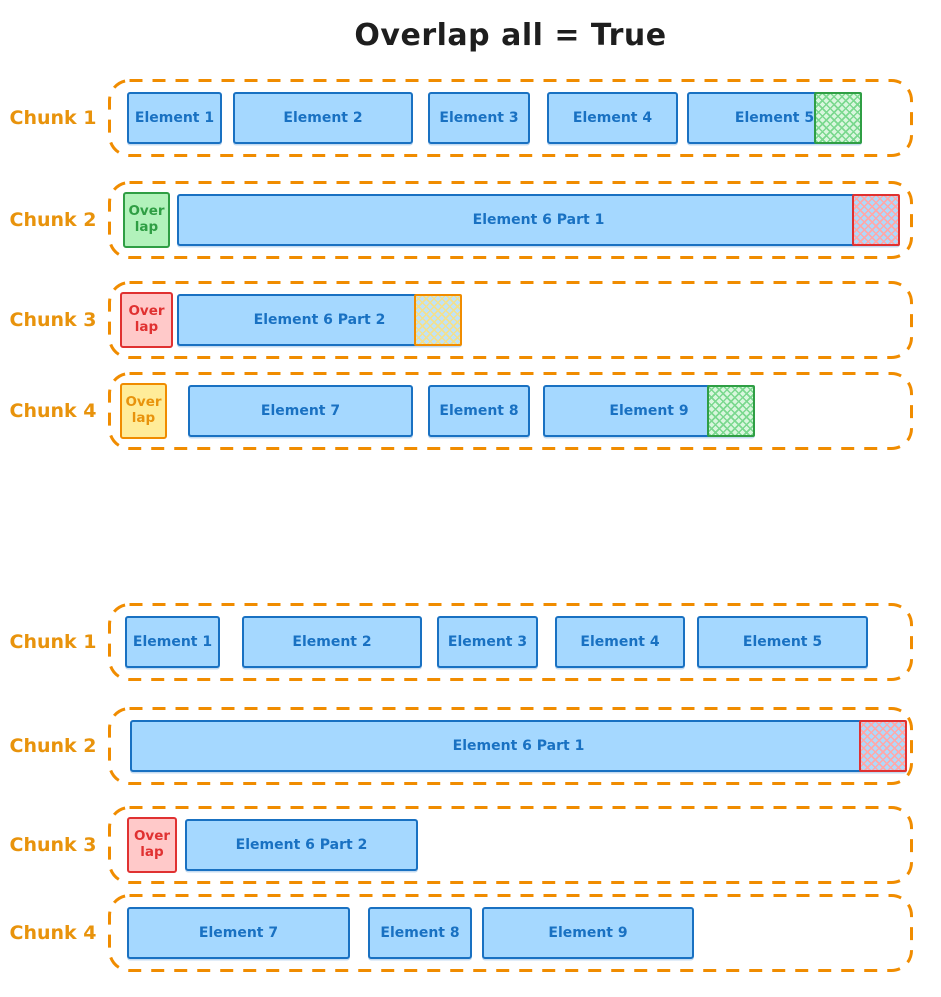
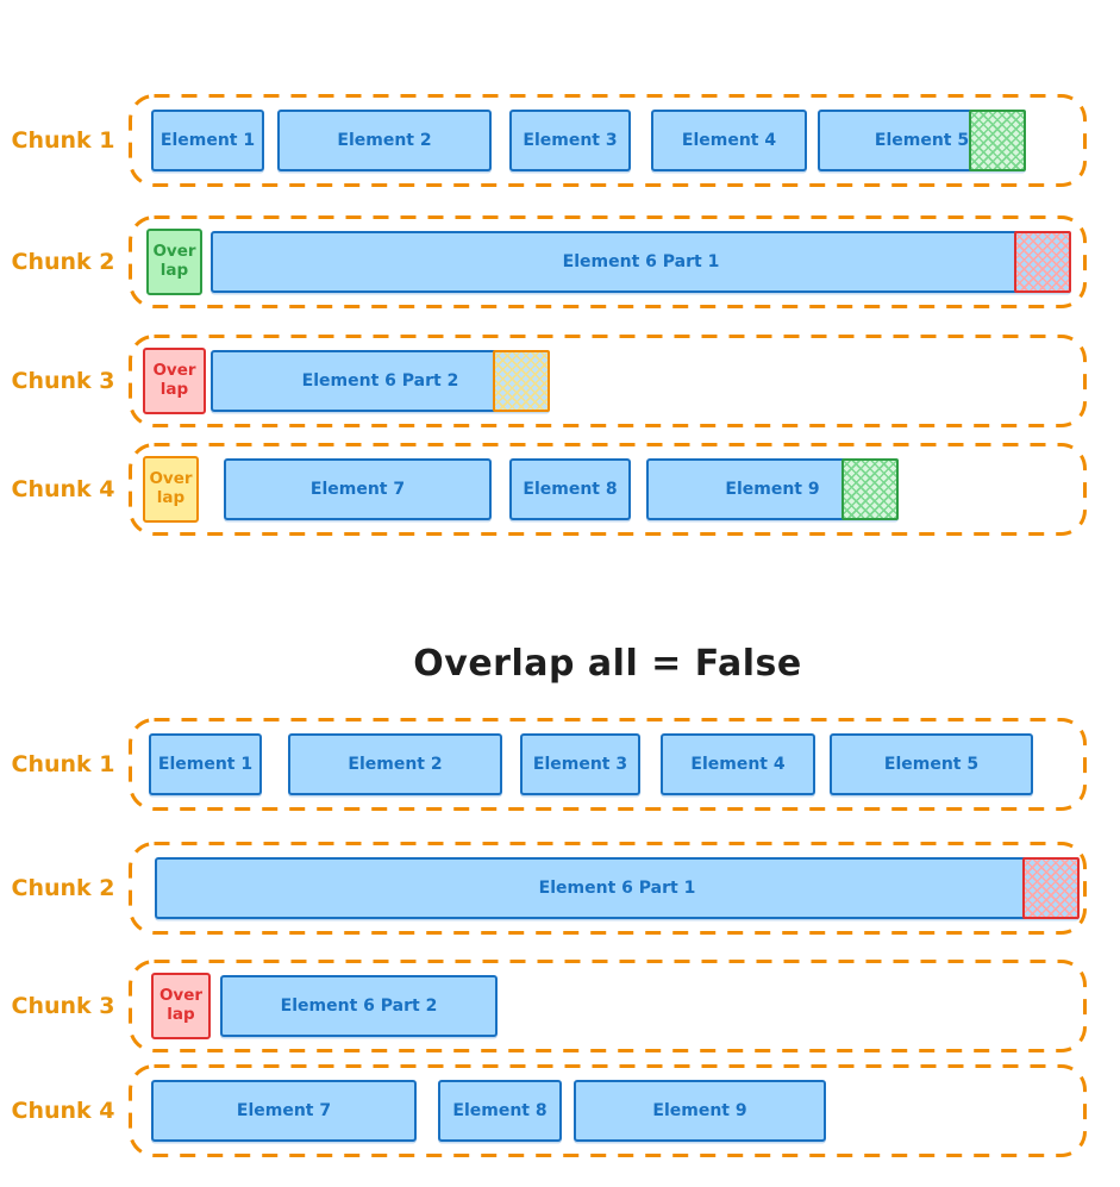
- Overlap all = True
  Chunk 1
  Element 1
  Element 2
  Element 3
  Element 4
  Element 5
  Chunk 2
  Over
  lap
  Element 6 Part 1
  Chunk 3
  Over
  lap
  Element 6 Part 2
  Chunk 4
  Over
  lap
  Element 7
  Element 8
  Element 9
+ Overlap all = False
  Chunk 1
  Element 1
  Element 2
  Element 3
  Element 4
  Element 5
  Chunk 2
  Element 6 Part 1
  Chunk 3
  Over
  lap
  Element 6 Part 2
  Chunk 4
  Element 7
  Element 8
  Element 9
